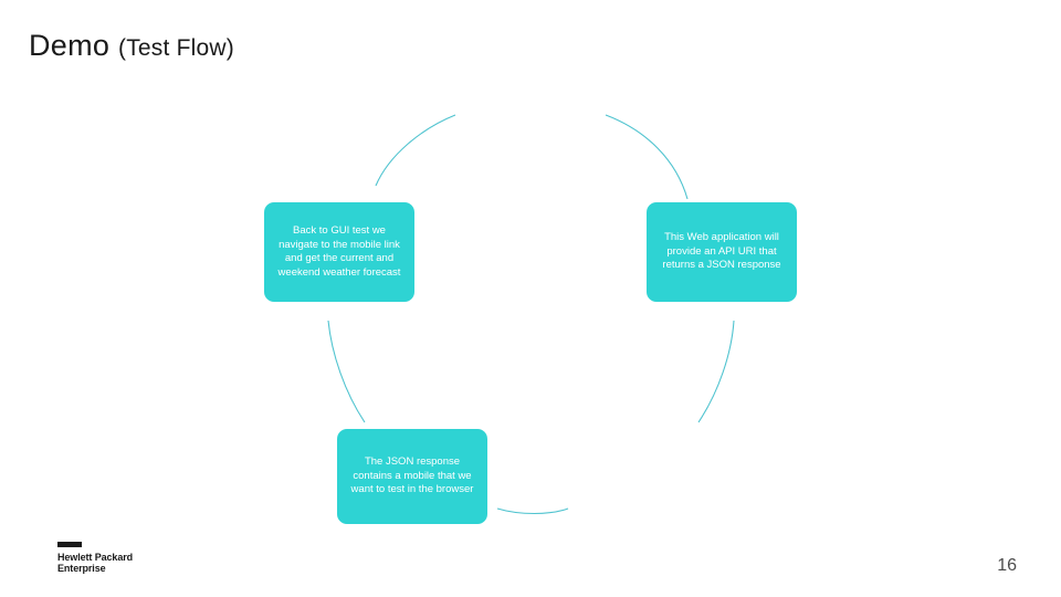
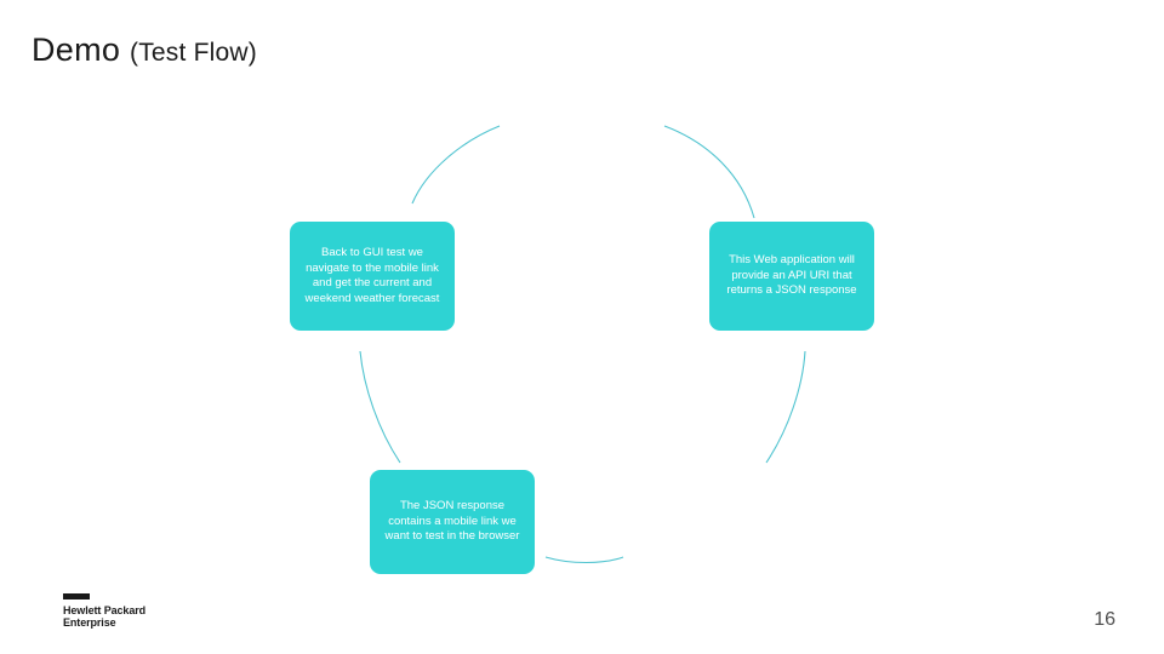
  Demo (Test Flow)
  This Web application will provide an API URI that returns a JSON response
- The JSON response contains a mobile that we want to test in the browser
+ The JSON response contains a mobile link we want to test in the browser
  Back to GUI test we navigate to the mobile link and get the current and weekend weather forecast
  Hewlett Packard
  Enterprise
  16
